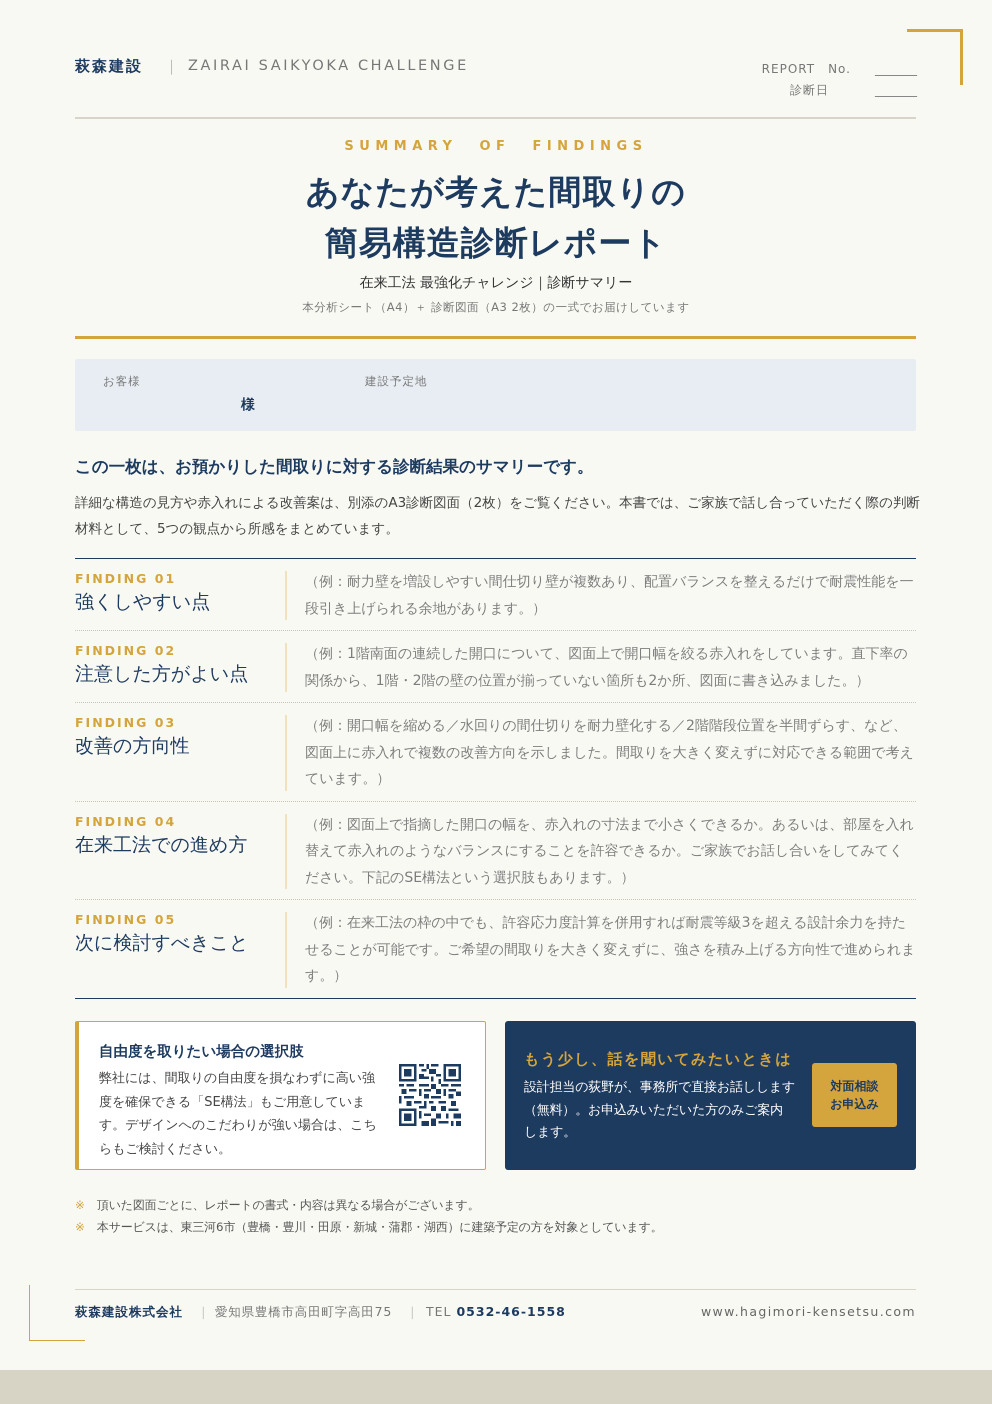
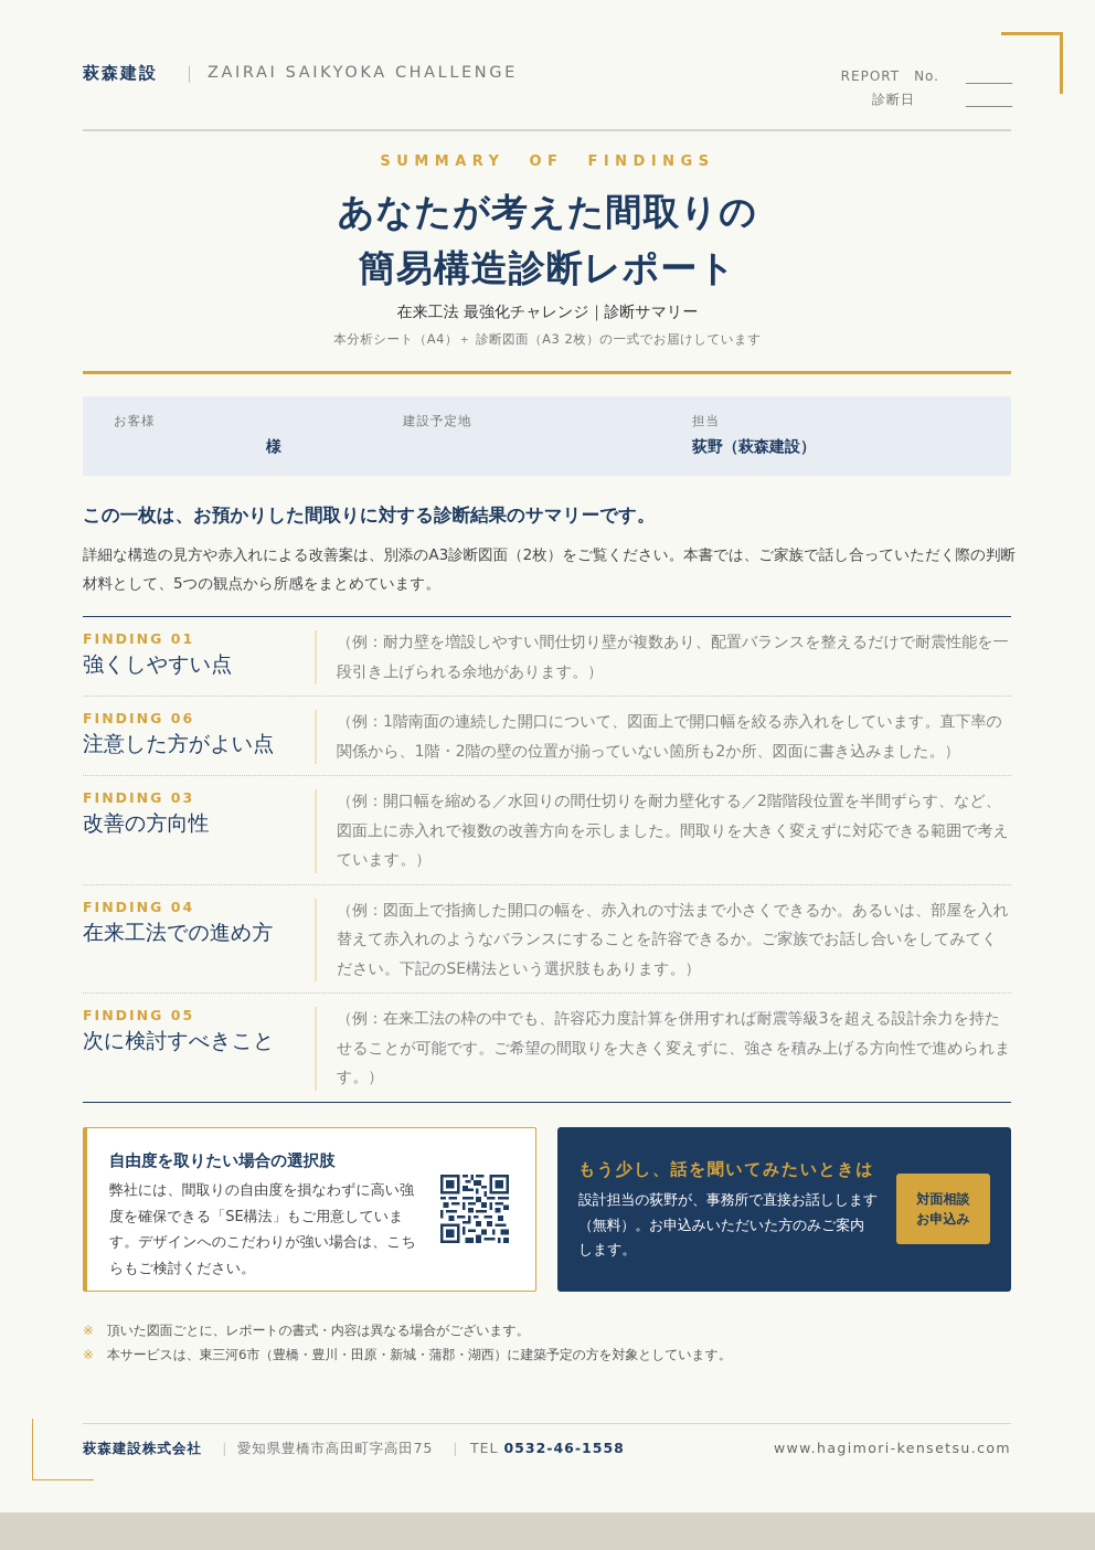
  萩森建設
  ｜
  ZAIRAI SAIKYOKA CHALLENGE
  REPORT No.
  _______
  診断日
  _______
  SUMMARY OF FINDINGS
  あなたが考えた間取りの
  簡易構造診断レポート
  在来工法 最強化チャレンジ｜診断サマリー
  本分析シート（A4）＋ 診断図面（A3 2枚）の一式でお届けしています
  お客様
  様
  建設予定地
+ 担当
+ 荻野（萩森建設）
  この一枚は、お預かりした間取りに対する診断結果のサマリーです。
  詳細な構造の見方や赤入れによる改善案は、別添のA3診断図面（2枚）をご覧ください。本書では、ご家族で話し合っていただく際の判断材料として、5つの観点から所感をまとめています。
  FINDING 01
  強くしやすい点
  （例：耐力壁を増設しやすい間仕切り壁が複数あり、配置バランスを整えるだけで耐震性能を一段引き上げられる余地があります。）
- FINDING 02
+ FINDING 06
  注意した方がよい点
  （例：1階南面の連続した開口について、図面上で開口幅を絞る赤入れをしています。直下率の関係から、1階・2階の壁の位置が揃っていない箇所も2か所、図面に書き込みました。）
  FINDING 03
  改善の方向性
  （例：開口幅を縮める／水回りの間仕切りを耐力壁化する／2階階段位置を半間ずらす、など、図面上に赤入れで複数の改善方向を示しました。間取りを大きく変えずに対応できる範囲で考えています。）
  FINDING 04
  在来工法での進め方
  （例：図面上で指摘した開口の幅を、赤入れの寸法まで小さくできるか。あるいは、部屋を入れ替えて赤入れのようなバランスにすることを許容できるか。ご家族でお話し合いをしてみてください。下記のSE構法という選択肢もあります。）
  FINDING 05
  次に検討すべきこと
  （例：在来工法の枠の中でも、許容応力度計算を併用すれば耐震等級3を超える設計余力を持たせることが可能です。ご希望の間取りを大きく変えずに、強さを積み上げる方向性で進められます。）
  自由度を取りたい場合の選択肢
  弊社には、間取りの自由度を損なわずに高い強度を確保できる「SE構法」もご用意しています。デザインへのこだわりが強い場合は、こちらもご検討ください。
  もう少し、話を聞いてみたいときは
  設計担当の荻野が、事務所で直接お話しします（無料）。お申込みいただいた方のみご案内します。
  対面相談
  お申込み
  ※
  頂いた図面ごとに、レポートの書式・内容は異なる場合がございます。
  ※
  本サービスは、東三河6市（豊橋・豊川・田原・新城・蒲郡・湖西）に建築予定の方を対象としています。
  萩森建設株式会社
  ｜
  愛知県豊橋市高田町字高田75
  ｜
  TEL 0532-46-1558
  www.hagimori-kensetsu.com
